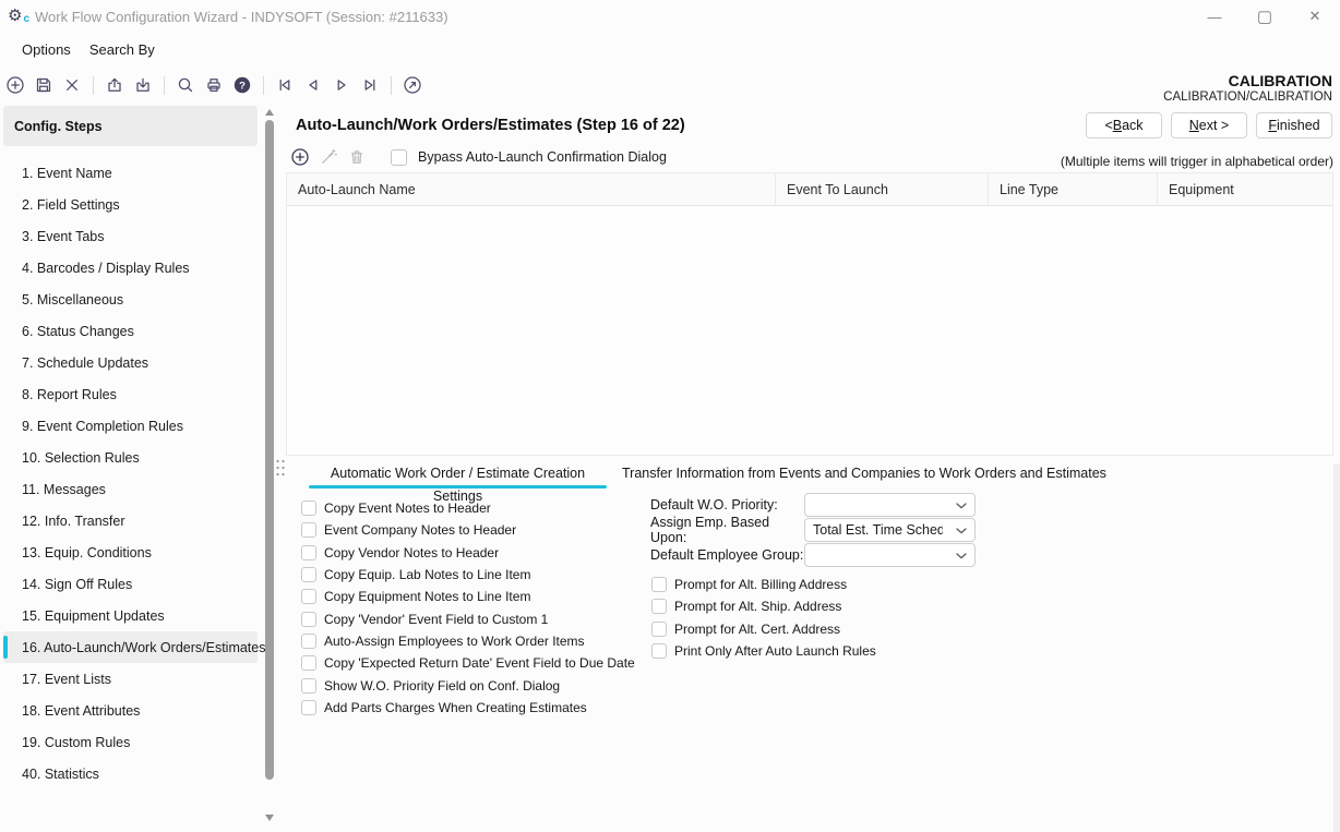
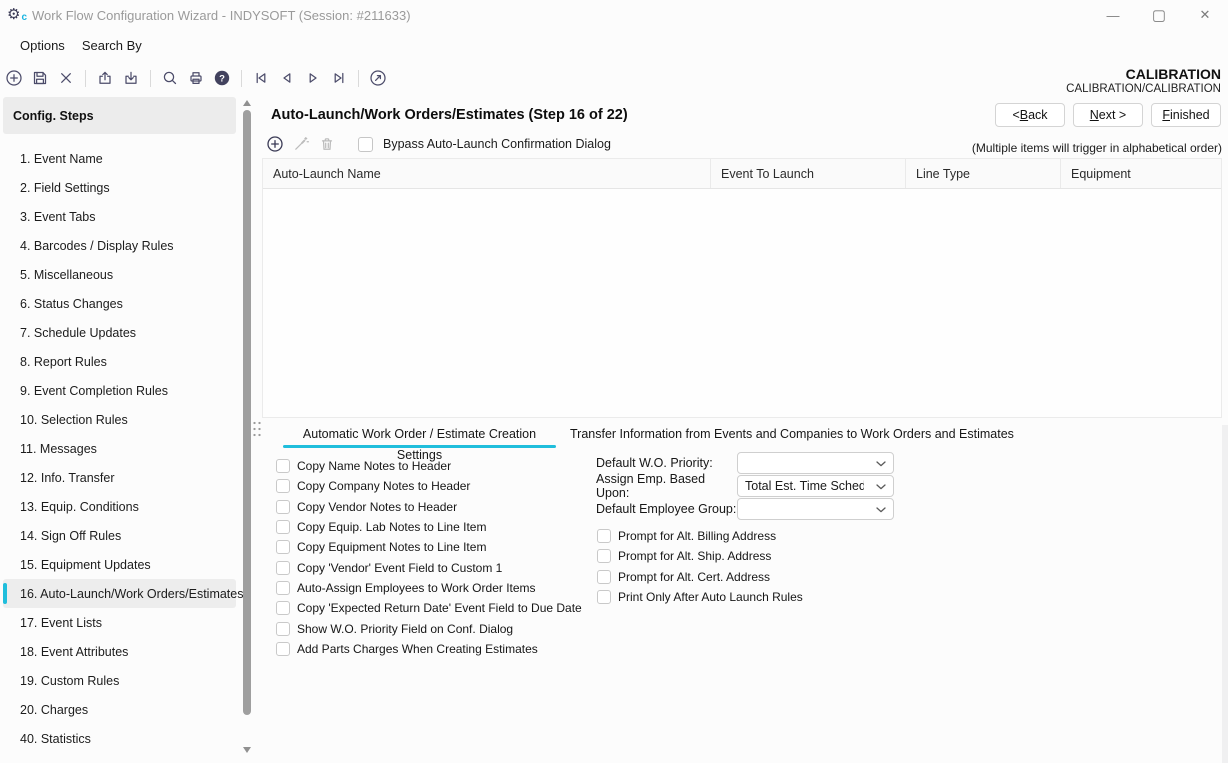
  ⚙
  c
  Work Flow Configuration Wizard - INDYSOFT (Session: #211633)
  —
  ▢
  ✕
  Options
  Search By
  ?
  CALIBRATION
  CALIBRATION/CALIBRATION
  <
  B
  ack
  N
  ext >
  F
  inished
  Config. Steps
  1. Event Name
  2. Field Settings
  3. Event Tabs
  4. Barcodes / Display Rules
  5. Miscellaneous
  6. Status Changes
  7. Schedule Updates
  8. Report Rules
  9. Event Completion Rules
  10. Selection Rules
  11. Messages
  12. Info. Transfer
  13. Equip. Conditions
  14. Sign Off Rules
  15. Equipment Updates
  16. Auto-Launch/Work Orders/Estimates
  17. Event Lists
  18. Event Attributes
  19. Custom Rules
+ 20. Charges
  40. Statistics
  Auto-Launch/Work Orders/Estimates (Step 16 of 22)
  Bypass Auto-Launch Confirmation Dialog
  (Multiple items will trigger in alphabetical order)
  Auto-Launch Name
  Event To Launch
  Line Type
  Equipment
  Automatic Work Order / Estimate Creation Settings
  Transfer Information from Events and Companies to Work Orders and Estimates
- Copy Event Notes to Header
+ Copy Name Notes to Header
- Event Company Notes to Header
+ Copy Company Notes to Header
  Copy Vendor Notes to Header
  Copy Equip. Lab Notes to Line Item
  Copy Equipment Notes to Line Item
  Copy 'Vendor' Event Field to Custom 1
  Auto-Assign Employees to Work Order Items
  Copy 'Expected Return Date' Event Field to Due Date
  Show W.O. Priority Field on Conf. Dialog
  Add Parts Charges When Creating Estimates
  Default W.O. Priority:
  Assign Emp. Based Upon:
  Total Est. Time Sched
  Default Employee Group:
  Prompt for Alt. Billing Address
  Prompt for Alt. Ship. Address
  Prompt for Alt. Cert. Address
  Print Only After Auto Launch Rules
